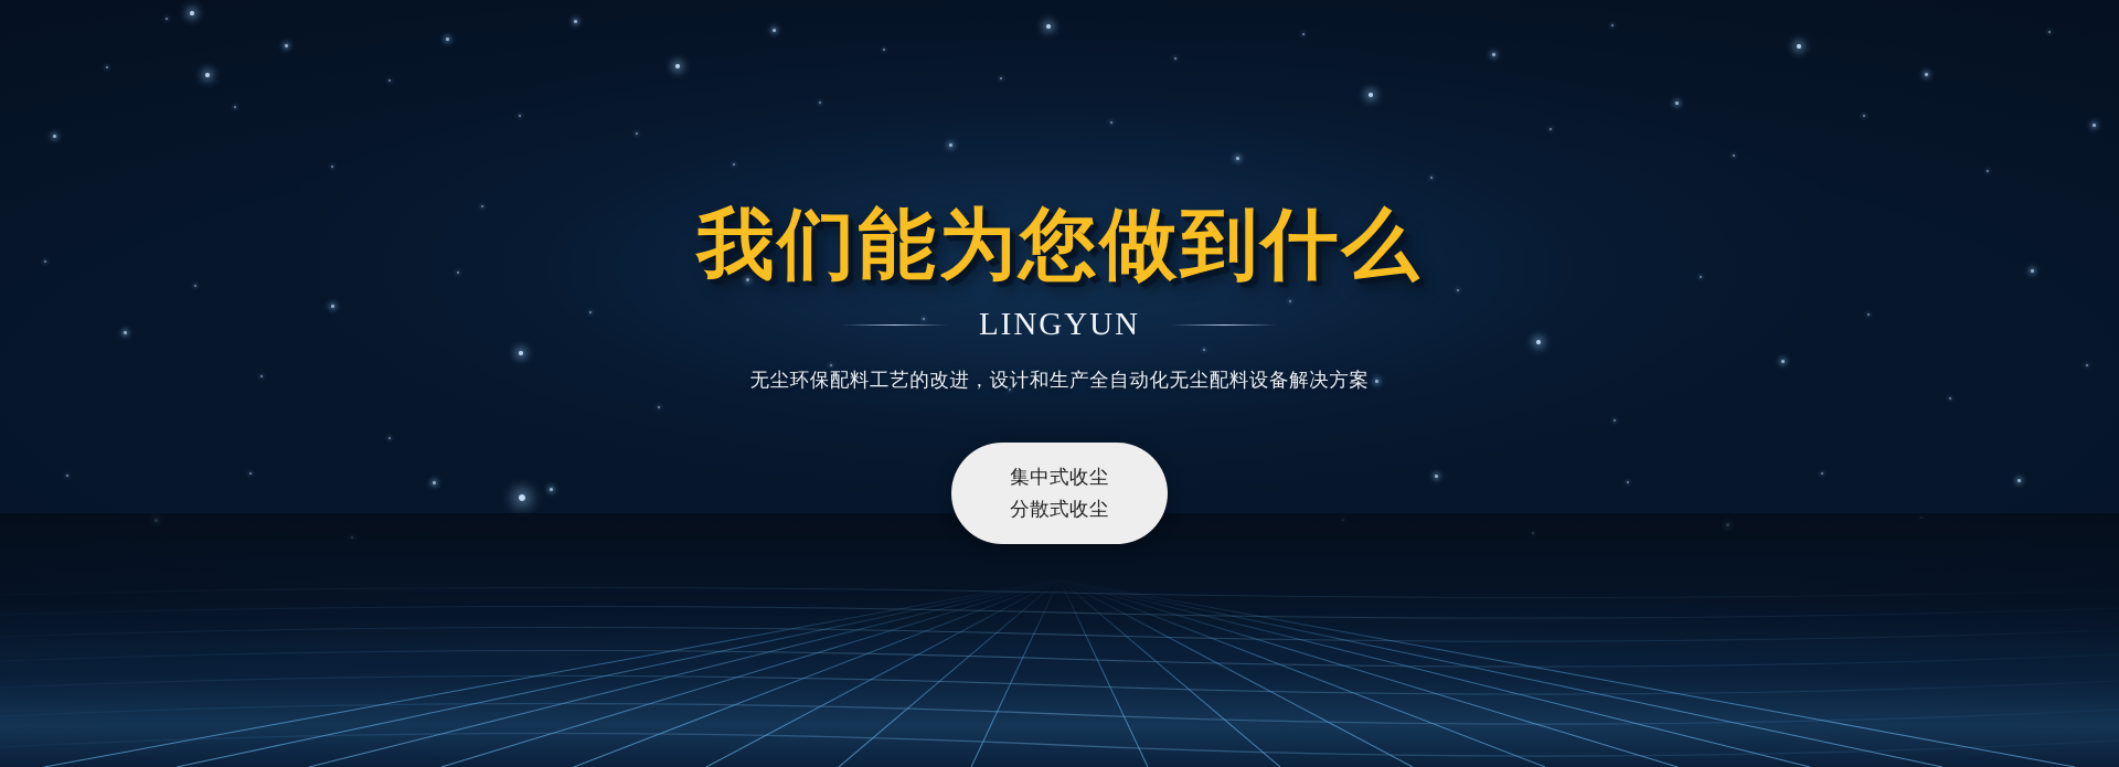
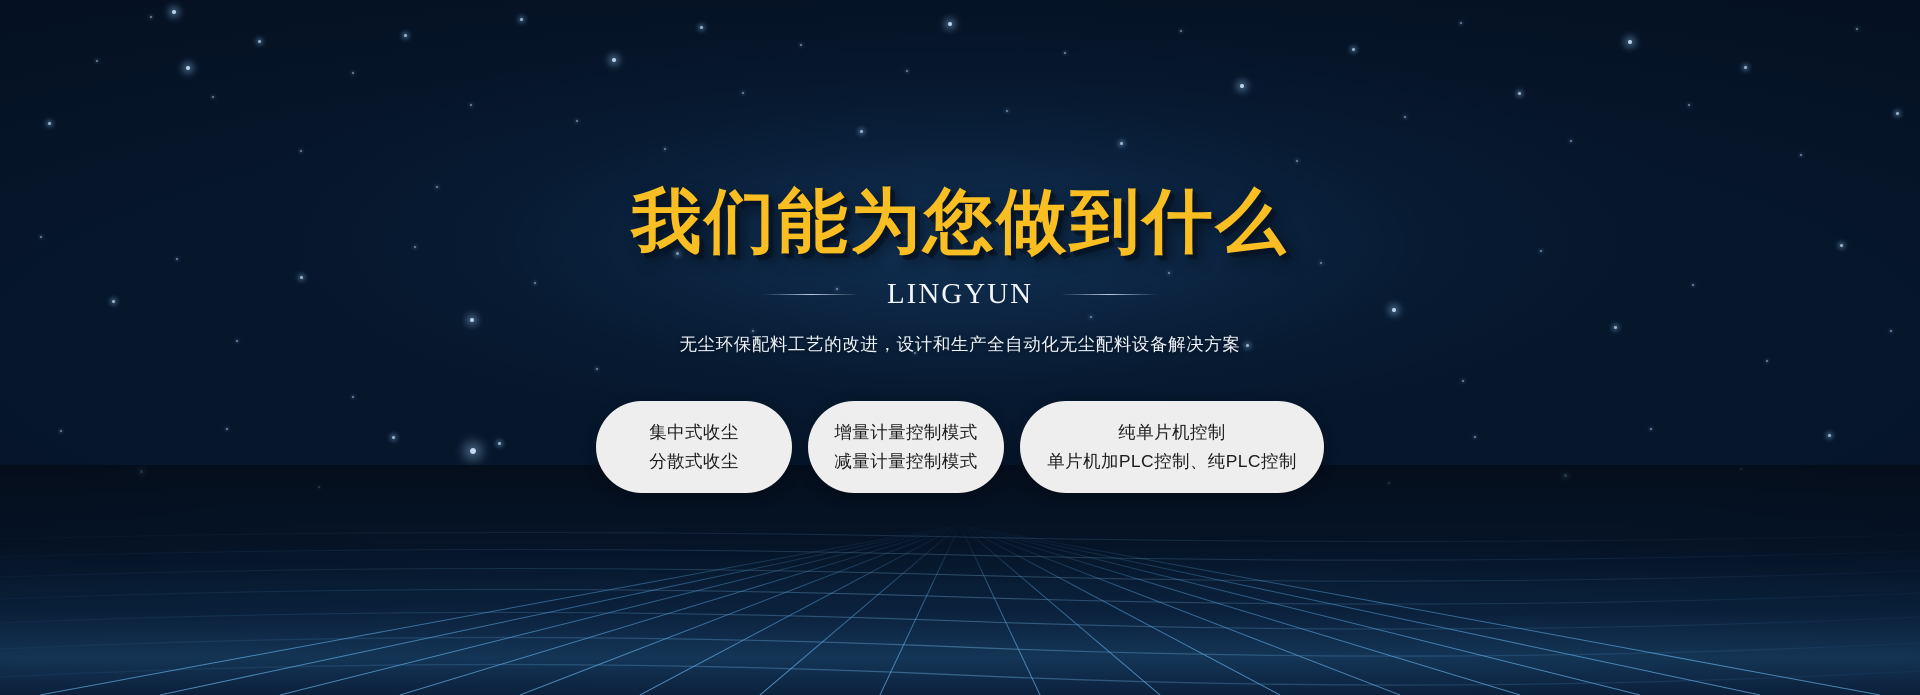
  我们能为您做到什么
  LINGYUN
  无尘环保配料工艺的改进，设计和生产全自动化无尘配料设备解决方案
  集中式收尘
  分散式收尘
+ 增量计量控制模式
+ 减量计量控制模式
+ 纯单片机控制
+ 单片机加PLC控制、纯PLC控制
